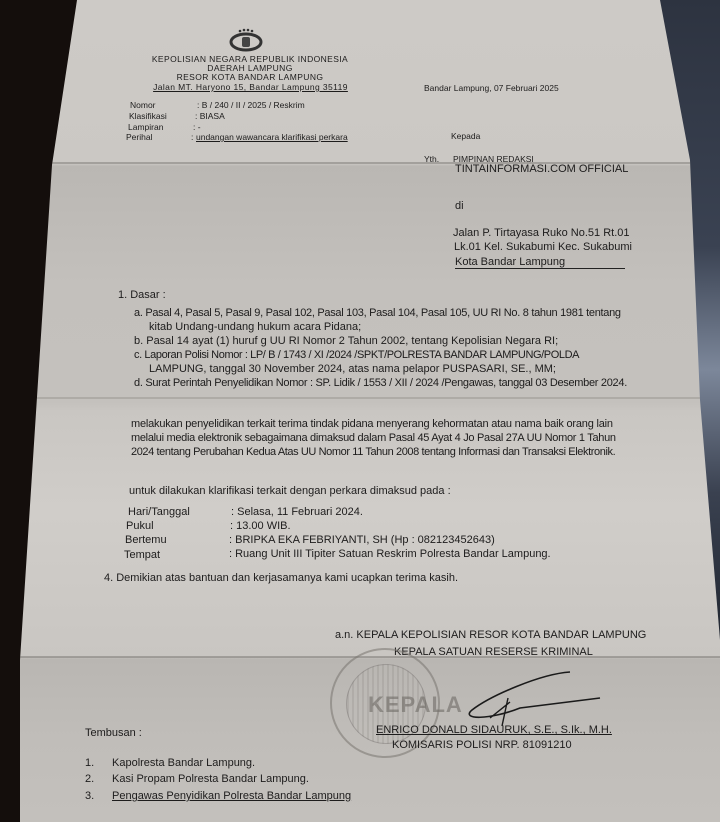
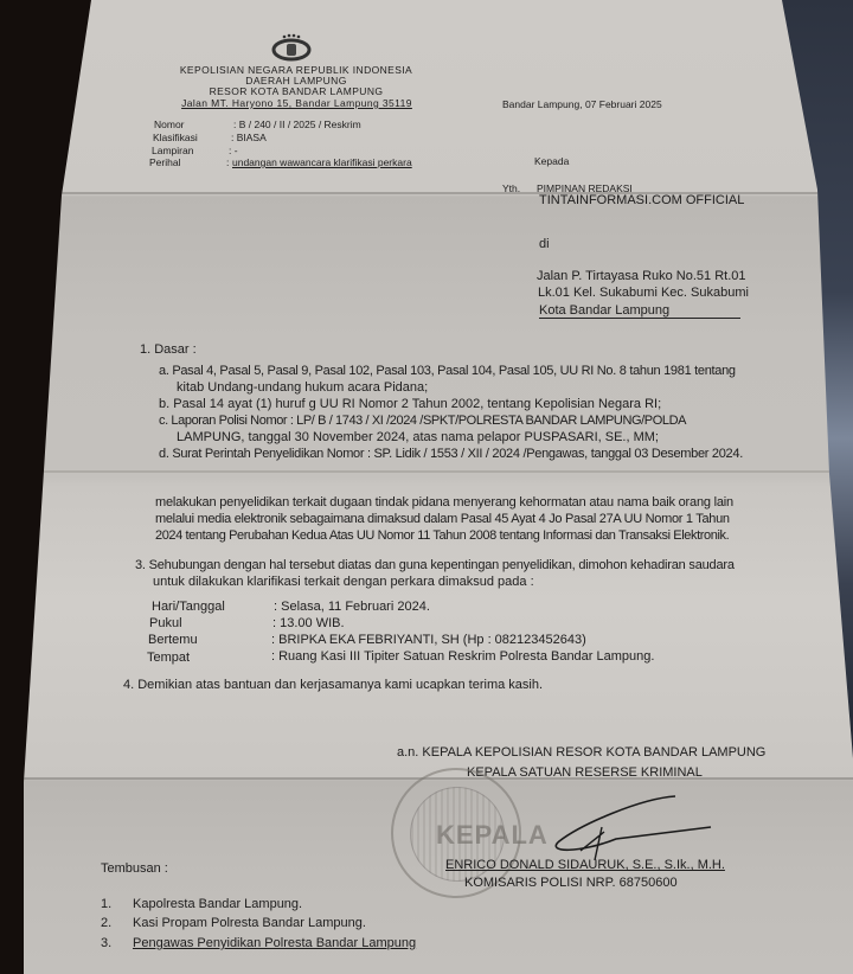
  KEPOLISIAN NEGARA REPUBLIK INDONESIA
  DAERAH LAMPUNG
  RESOR KOTA BANDAR LAMPUNG
  Jalan MT. Haryono 15, Bandar Lampung 35119
  Nomor
  : B / 240 / II / 2025 / Reskrim
  Klasifikasi
  : BIASA
  Lampiran
  : -
  Perihal
  :
  undangan wawancara klarifikasi perkara
  Bandar Lampung, 07 Februari 2025
  Kepada
  Yth.
  PIMPINAN REDAKSI
  TINTAINFORMASI.COM OFFICIAL
  di
  Jalan P. Tirtayasa Ruko No.51 Rt.01
  Lk.01 Kel. Sukabumi Kec. Sukabumi
  Kota Bandar Lampung
  1. Dasar :
  a. Pasal 4, Pasal 5, Pasal 9, Pasal 102, Pasal 103, Pasal 104, Pasal 105, UU RI No. 8 tahun 1981 tentang
  kitab Undang-undang hukum acara Pidana;
  b. Pasal 14 ayat (1) huruf g UU RI Nomor 2 Tahun 2002, tentang Kepolisian Negara RI;
  c. Laporan Polisi Nomor : LP/ B / 1743 / XI /2024 /SPKT/POLRESTA BANDAR LAMPUNG/POLDA
  LAMPUNG, tanggal 30 November 2024, atas nama pelapor PUSPASARI, SE., MM;
  d. Surat Perintah Penyelidikan Nomor : SP. Lidik / 1553 / XII / 2024 /Pengawas, tanggal 03 Desember 2024.
- melakukan penyelidikan terkait terima tindak pidana menyerang kehormatan atau nama baik orang lain
+ melakukan penyelidikan terkait dugaan tindak pidana menyerang kehormatan atau nama baik orang lain
  melalui media elektronik sebagaimana dimaksud dalam Pasal 45 Ayat 4 Jo Pasal 27A UU Nomor 1 Tahun
  2024 tentang Perubahan Kedua Atas UU Nomor 11 Tahun 2008 tentang Informasi dan Transaksi Elektronik.
+ 3. Sehubungan dengan hal tersebut diatas dan guna kepentingan penyelidikan, dimohon kehadiran saudara
  untuk dilakukan klarifikasi terkait dengan perkara dimaksud pada :
  Hari/Tanggal
  : Selasa, 11 Februari 2024.
  Pukul
  : 13.00 WIB.
  Bertemu
  : BRIPKA EKA FEBRIYANTI, SH (Hp : 082123452643)
  Tempat
- : Ruang Unit III Tipiter Satuan Reskrim Polresta Bandar Lampung.
+ : Ruang Kasi III Tipiter Satuan Reskrim Polresta Bandar Lampung.
  4. Demikian atas bantuan dan kerjasamanya kami ucapkan terima kasih.
  a.n. KEPALA KEPOLISIAN RESOR KOTA BANDAR LAMPUNG
  KEPALA SATUAN RESERSE KRIMINAL
  KEPALA
  ENRICO DONALD SIDAURUK, S.E., S.Ik., M.H.
- KOMISARIS POLISI NRP. 81091210
+ KOMISARIS POLISI NRP. 68750600
  Tembusan :
  1.
  Kapolresta Bandar Lampung.
  2.
  Kasi Propam Polresta Bandar Lampung.
  3.
  Pengawas Penyidikan Polresta Bandar Lampung
